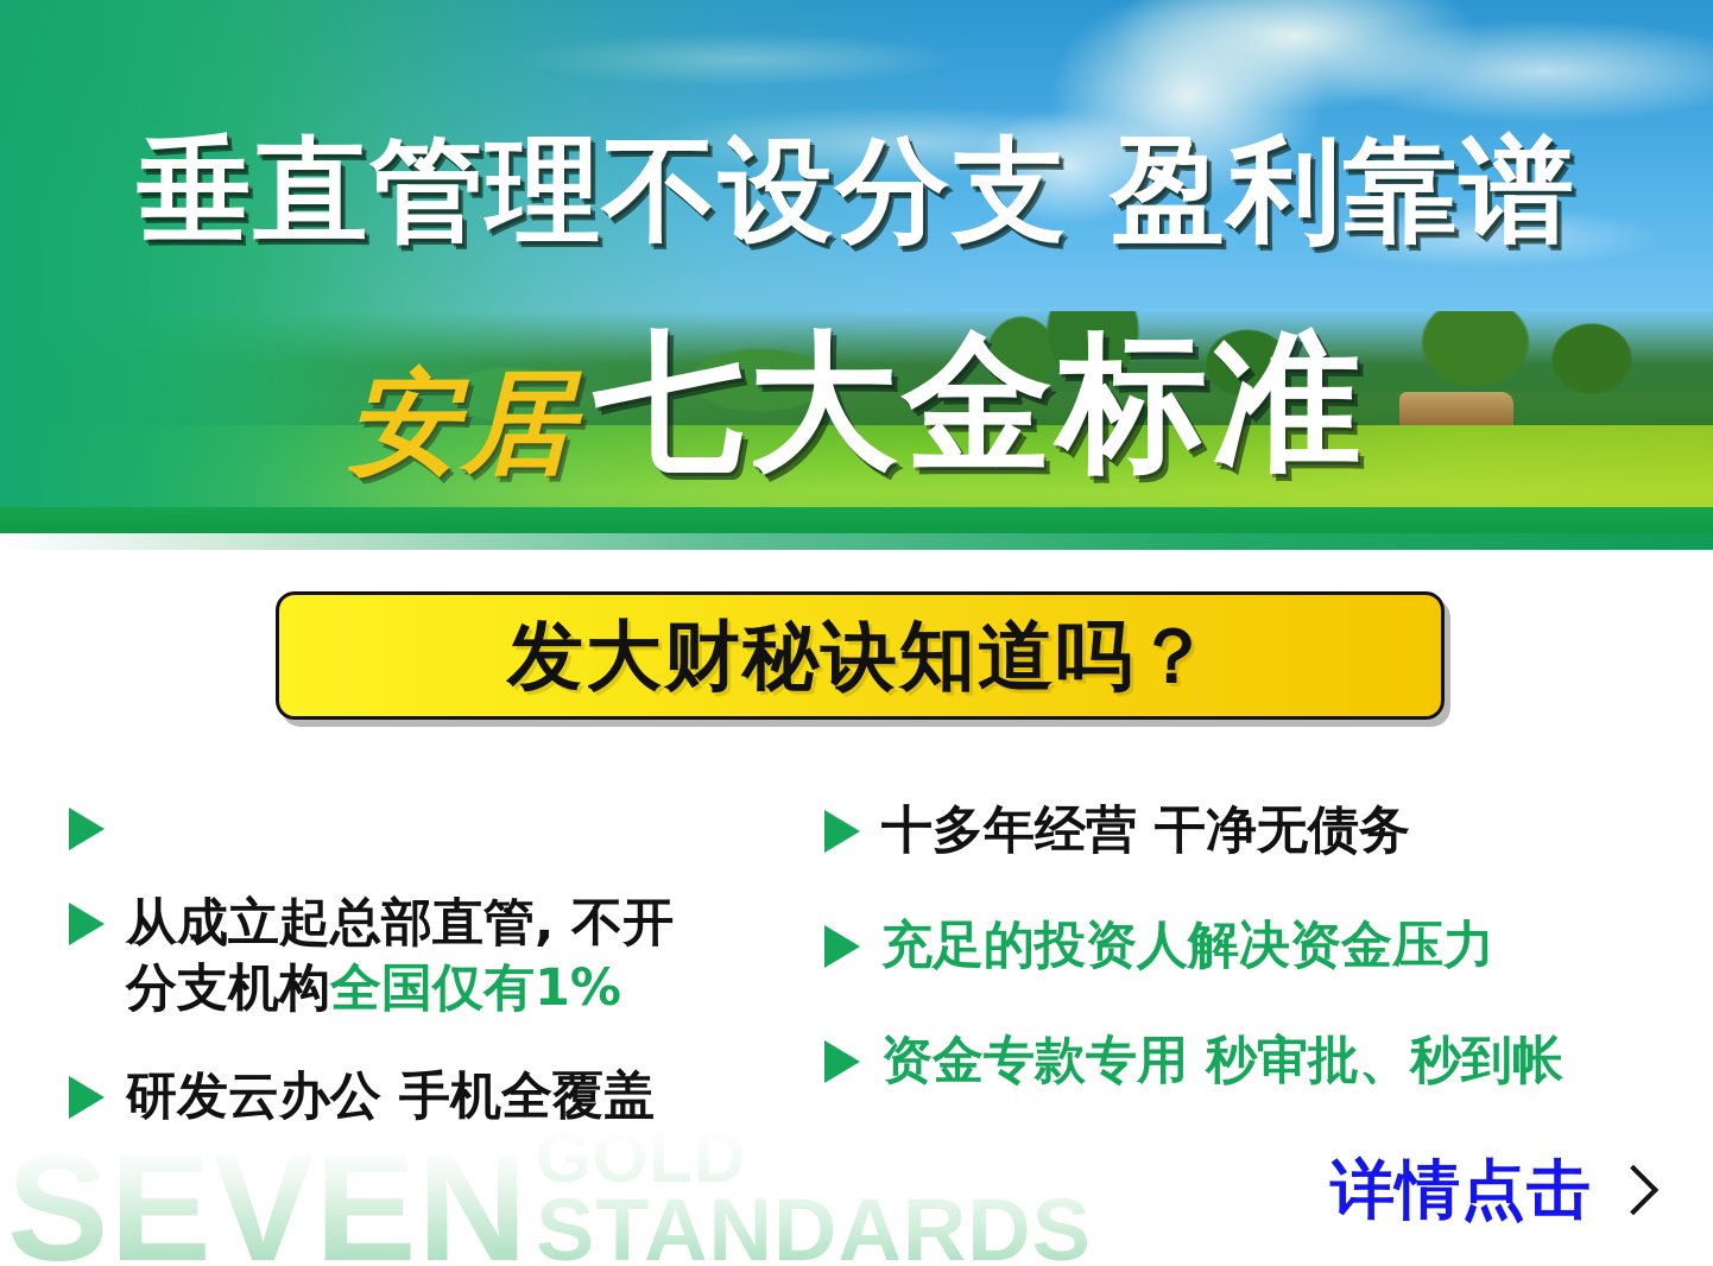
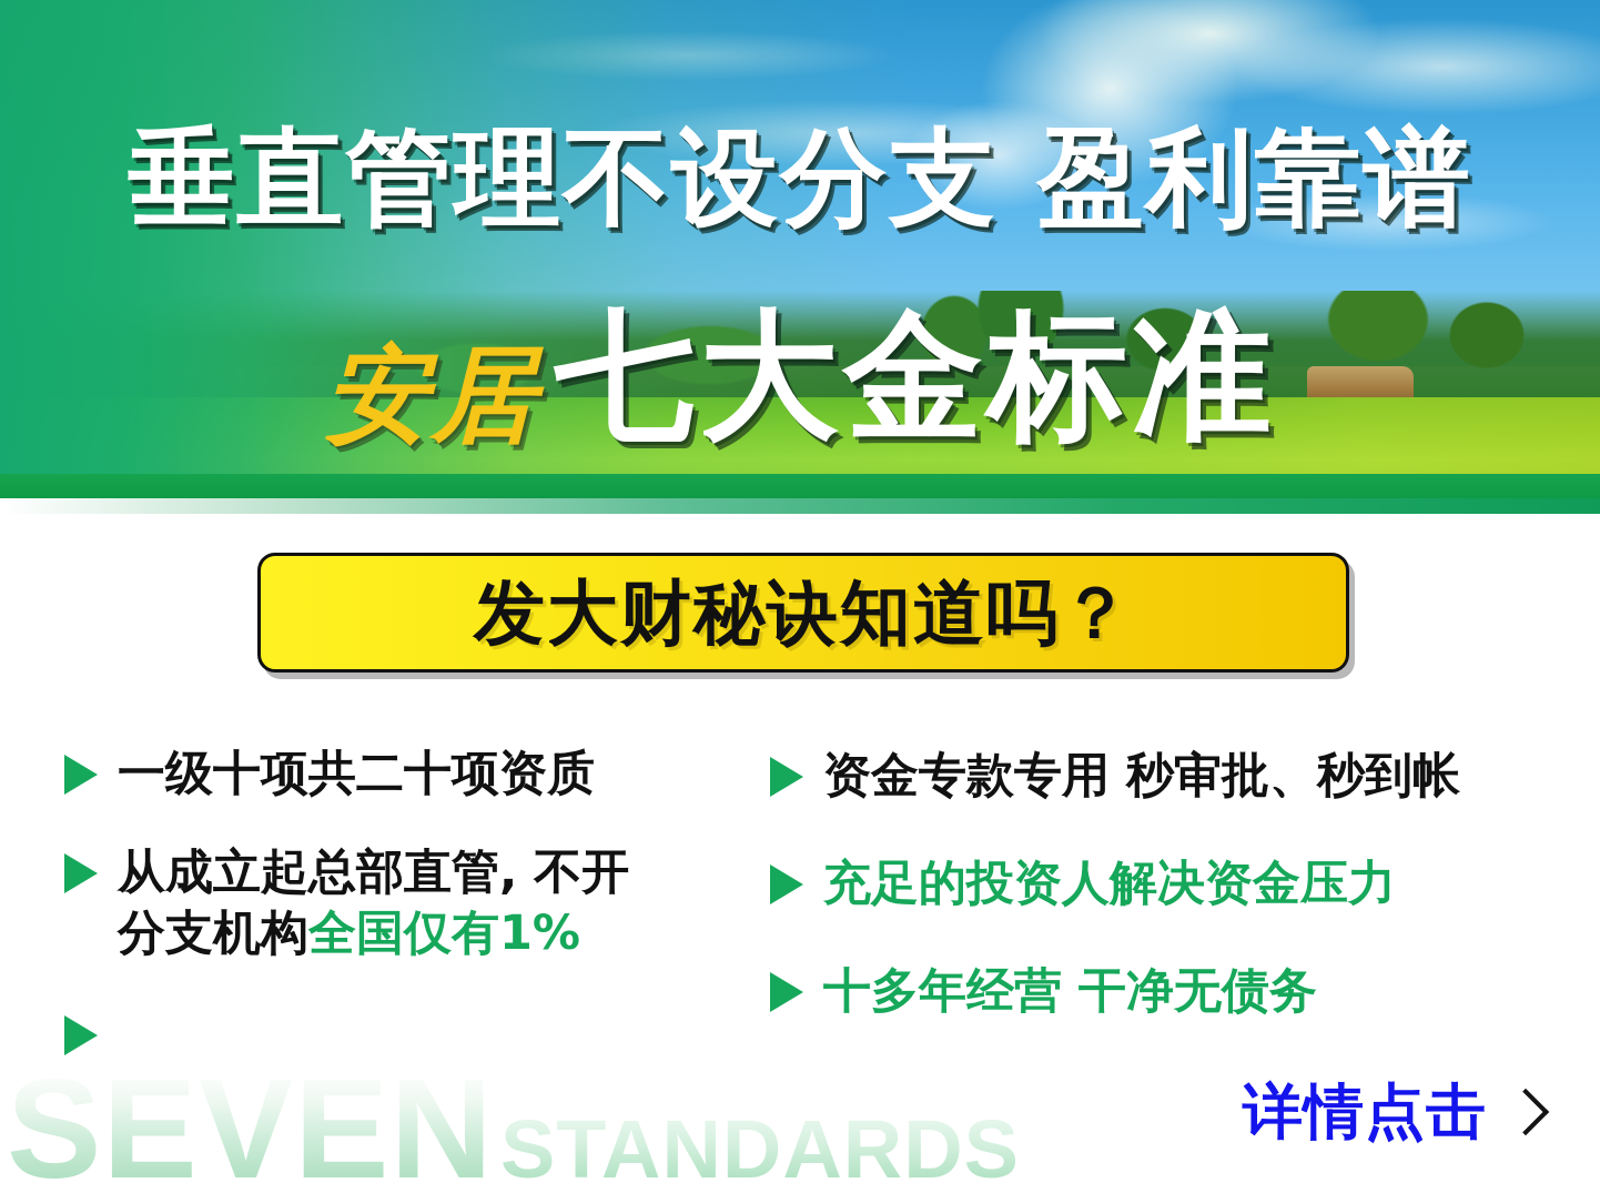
  垂直管理不设分支 盈利靠谱
  安居 七大金标准
  发大财秘诀知道吗？
+ 一级十项共二十项资质
  从成立起总部直管, 不开
  分支机构全国仅有1%
- 研发云办公 手机全覆盖
- 十多年经营 干净无债务
+ 资金专款专用 秒审批、秒到帐
  充足的投资人解决资金压力
- 资金专款专用 秒审批、秒到帐
+ 十多年经营 干净无债务
  SEVEN
- GOLD
  STANDARDS
  详情点击
